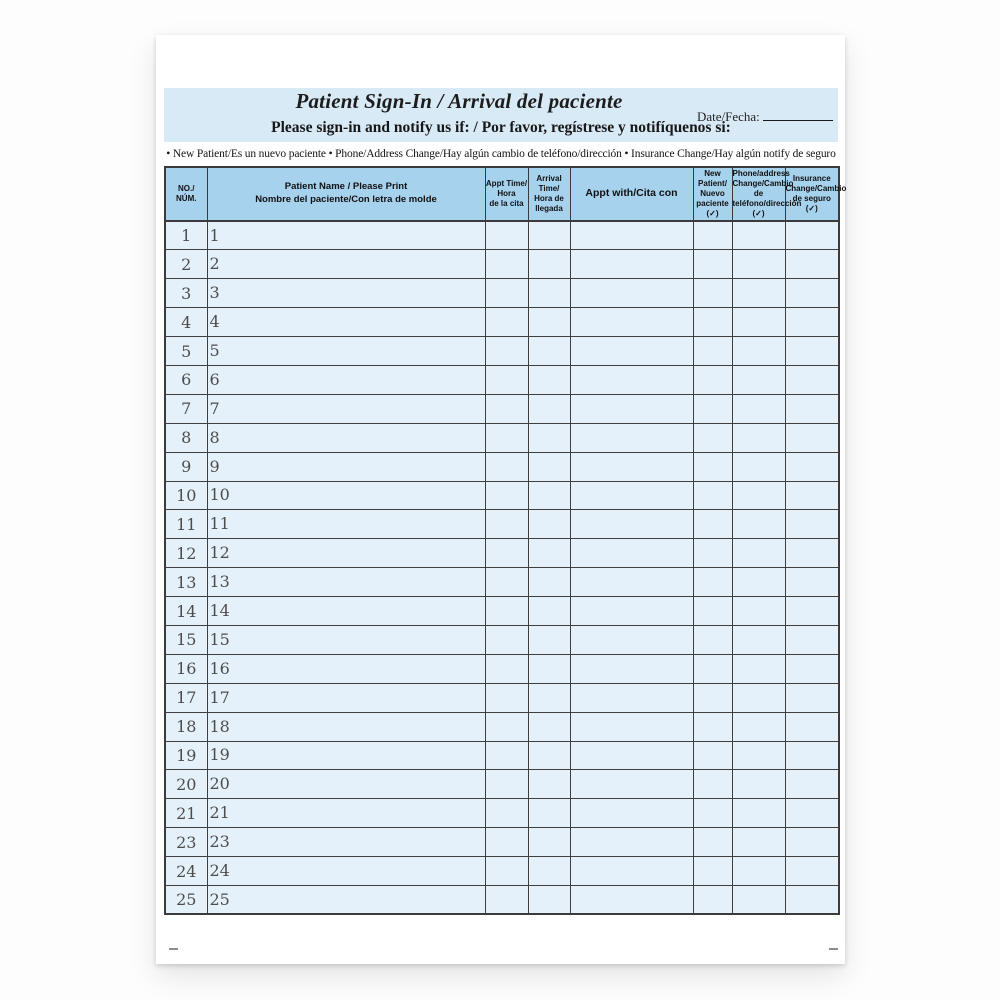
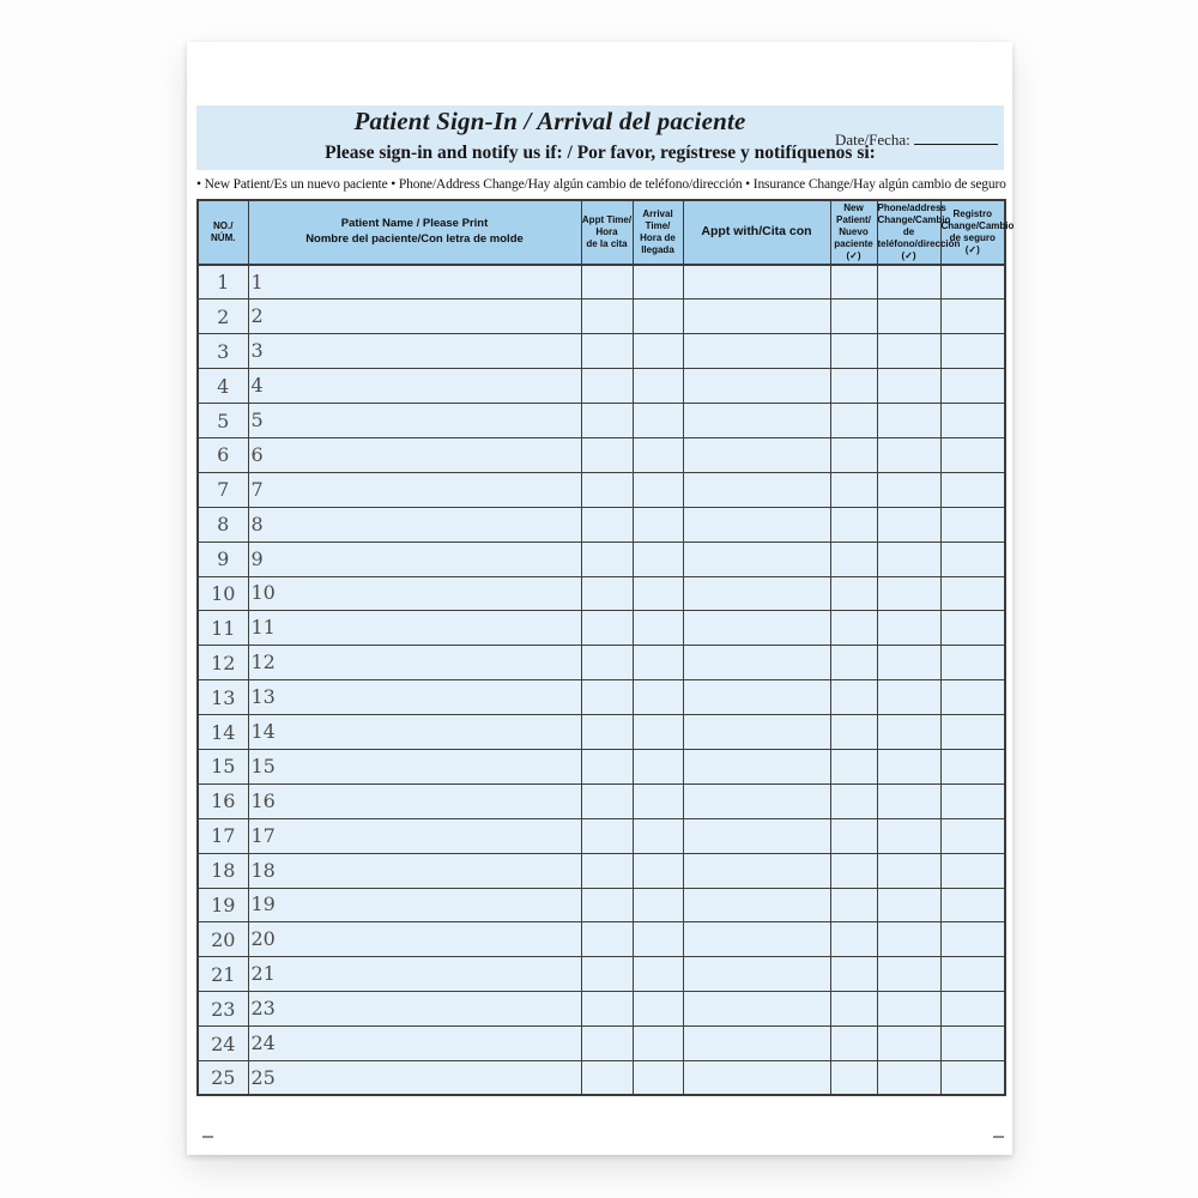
  Patient Sign-In / Arrival del paciente
  Date/Fecha:
  Please sign-in and notify us if: / Por favor, regístrese y notifíquenos si:
- • New Patient/Es un nuevo paciente • Phone/Address Change/Hay algún cambio de teléfono/dirección • Insurance Change/Hay algún notify de seguro
+ • New Patient/Es un nuevo paciente • Phone/Address Change/Hay algún cambio de teléfono/dirección • Insurance Change/Hay algún cambio de seguro
- NO./ NÚM.	Patient Name / Please Print Nombre del paciente/Con letra de molde	Appt Time/ Hora de la cita	Arrival Time/ Hora de llegada	Appt with/Cita con	New Patient/ Nuevo paciente (✓)	Phone/address Change/Camb de teléfono/direcci (✓)	Insurance Change/Cambio de seguro (✓)
+ NO./ NÚM.	Patient Name / Please Print Nombre del paciente/Con letra de molde	Appt Time/ Hora de la cita	Arrival Time/ Hora de llegada	Appt with/Cita con	New Patient/ Nuevo paciente (✓)	Phone/address Change/Camb de teléfono/direcci (✓)	Registro Change/Cambio de seguro (✓)
  1	1
  2	2
  3	3
  4	4
  5	5
  6	6
  7	7
  8	8
  9	9
  10	10
  11	11
  12	12
  13	13
  14	14
  15	15
  16	16
  17	17
  18	18
  19	19
  20	20
  21	21
  23	23
  24	24
  25	25
